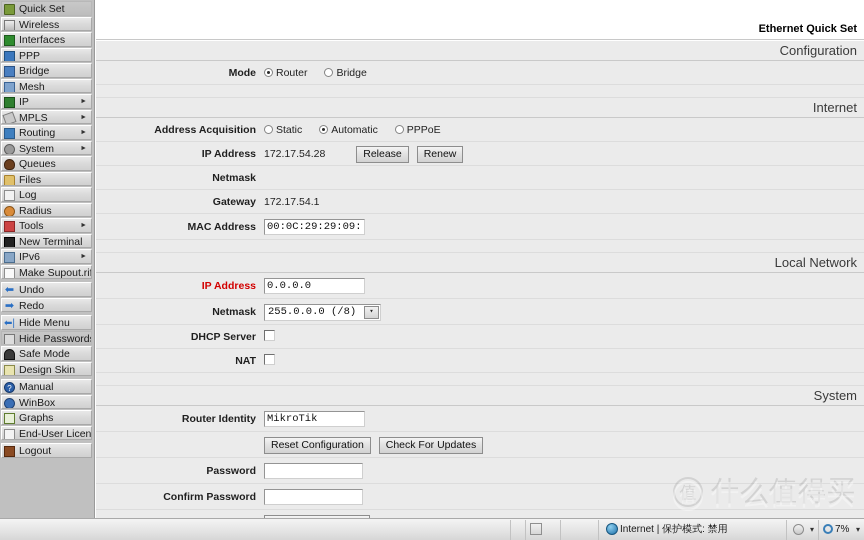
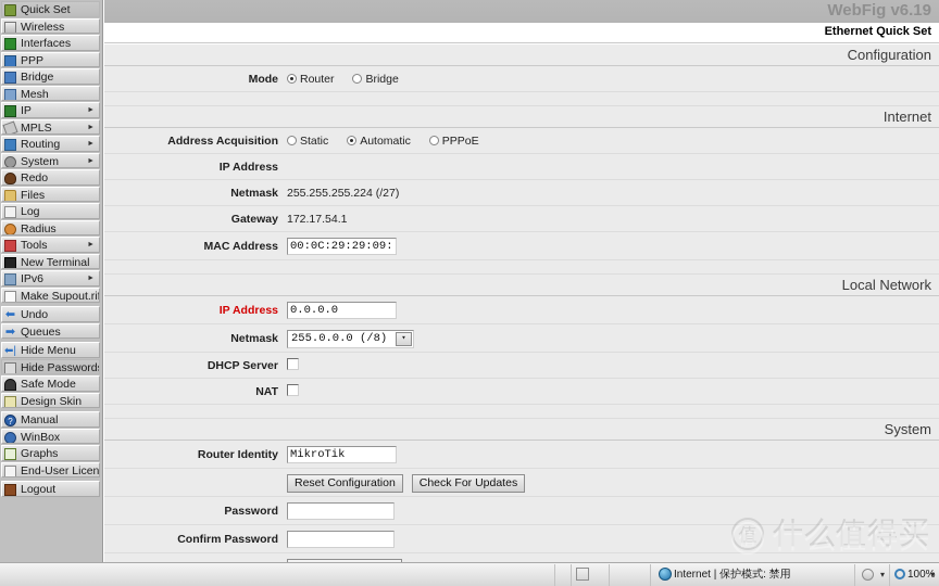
  Quick Set
  Wireless
  Interfaces
  PPP
  Bridge
  Mesh
  IP
  MPLS
  Routing
  System
- Queues
+ Redo
  Files
  Log
  Radius
  Tools
  New Terminal
  IPv6
  Make Supout.ri
  ⬅
  Undo
  ➡
- Redo
+ Queues
  ⬅|
  Hide Menu
  Hide Password
  Safe Mode
  Design Skin
  ?
  Manual
  WinBox
  Graphs
  End-User Licen
  Logout
+ WebFig v6.19
  Ethernet Quick Set
  Configuration
  Mode
  Router Bridge
  Internet
  Address Acquisition
  Static Automatic PPPoE
  IP Address
- 172.17.54.28 Release Renew
  Netmask
+ 255.255.255.224 (/27)
  Gateway
  172.17.54.1
  MAC Address
  00:0C:29:29:09:
  Local Network
  IP Address
  0.0.0.0
  Netmask
  255.0.0.0 (/8)
  ▾
  DHCP Server
  NAT
  System
  Router Identity
  MikroTik
  Reset Configuration Check For Updates
  Password
  Confirm Password
  值
  什么值得买
  值
  什么值得买
  Internet | 保护模式: 禁用
  ▾
- 7%
+ 100%
  ▾
